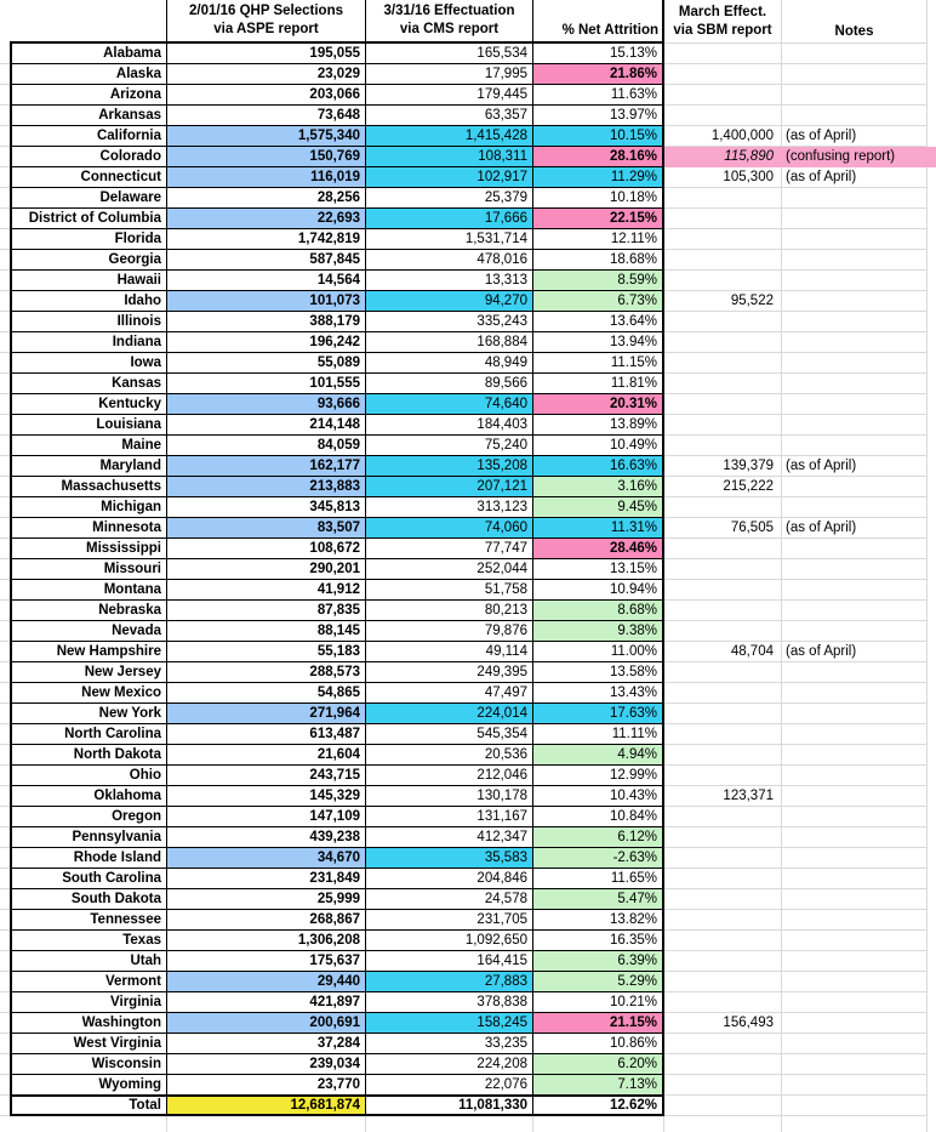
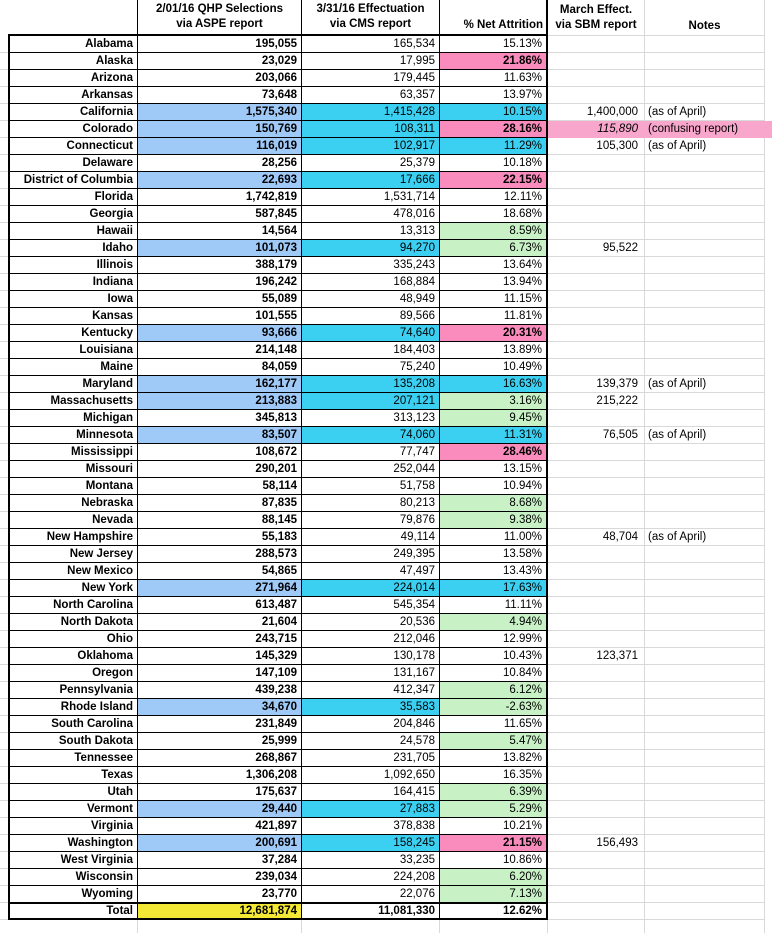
  2/01/16 QHP Selections
  via ASPE report
  3/31/16 Effectuation
  via CMS report
  % Net Attrition
  March Effect.
  via SBM report
  Notes
  Alabama
  195,055
  165,534
  15.13%
  Alaska
  23,029
  17,995
  21.86%
  Arizona
  203,066
  179,445
  11.63%
  Arkansas
  73,648
  63,357
  13.97%
  California
  1,575,340
  1,415,428
  10.15%
  1,400,000
  (as of April)
  Colorado
  150,769
  108,311
  28.16%
  115,890
  (confusing report)
  Connecticut
  116,019
  102,917
  11.29%
  105,300
  (as of April)
  Delaware
  28,256
  25,379
  10.18%
  District of Columbia
  22,693
  17,666
  22.15%
  Florida
  1,742,819
  1,531,714
  12.11%
  Georgia
  587,845
  478,016
  18.68%
  Hawaii
  14,564
  13,313
  8.59%
  Idaho
  101,073
  94,270
  6.73%
  95,522
  Illinois
  388,179
  335,243
  13.64%
  Indiana
  196,242
  168,884
  13.94%
  Iowa
  55,089
  48,949
  11.15%
  Kansas
  101,555
  89,566
  11.81%
  Kentucky
  93,666
  74,640
  20.31%
  Louisiana
  214,148
  184,403
  13.89%
  Maine
  84,059
  75,240
  10.49%
  Maryland
  162,177
  135,208
  16.63%
  139,379
  (as of April)
  Massachusetts
  213,883
  207,121
  3.16%
  215,222
  Michigan
  345,813
  313,123
  9.45%
  Minnesota
  83,507
  74,060
  11.31%
  76,505
  (as of April)
  Mississippi
  108,672
  77,747
  28.46%
  Missouri
  290,201
  252,044
  13.15%
  Montana
- 41,912
+ 58,114
  51,758
  10.94%
  Nebraska
  87,835
  80,213
  8.68%
  Nevada
  88,145
  79,876
  9.38%
  New Hampshire
  55,183
  49,114
  11.00%
  48,704
  (as of April)
  New Jersey
  288,573
  249,395
  13.58%
  New Mexico
  54,865
  47,497
  13.43%
  New York
  271,964
  224,014
  17.63%
  North Carolina
  613,487
  545,354
  11.11%
  North Dakota
  21,604
  20,536
  4.94%
  Ohio
  243,715
  212,046
  12.99%
  Oklahoma
  145,329
  130,178
  10.43%
  123,371
  Oregon
  147,109
  131,167
  10.84%
  Pennsylvania
  439,238
  412,347
  6.12%
  Rhode Island
  34,670
  35,583
  -2.63%
  South Carolina
  231,849
  204,846
  11.65%
  South Dakota
  25,999
  24,578
  5.47%
  Tennessee
  268,867
  231,705
  13.82%
  Texas
  1,306,208
  1,092,650
  16.35%
  Utah
  175,637
  164,415
  6.39%
  Vermont
  29,440
  27,883
  5.29%
  Virginia
  421,897
  378,838
  10.21%
  Washington
  200,691
  158,245
  21.15%
  156,493
  West Virginia
  37,284
  33,235
  10.86%
  Wisconsin
  239,034
  224,208
  6.20%
  Wyoming
  23,770
  22,076
  7.13%
  Total
  12,681,874
  11,081,330
  12.62%
